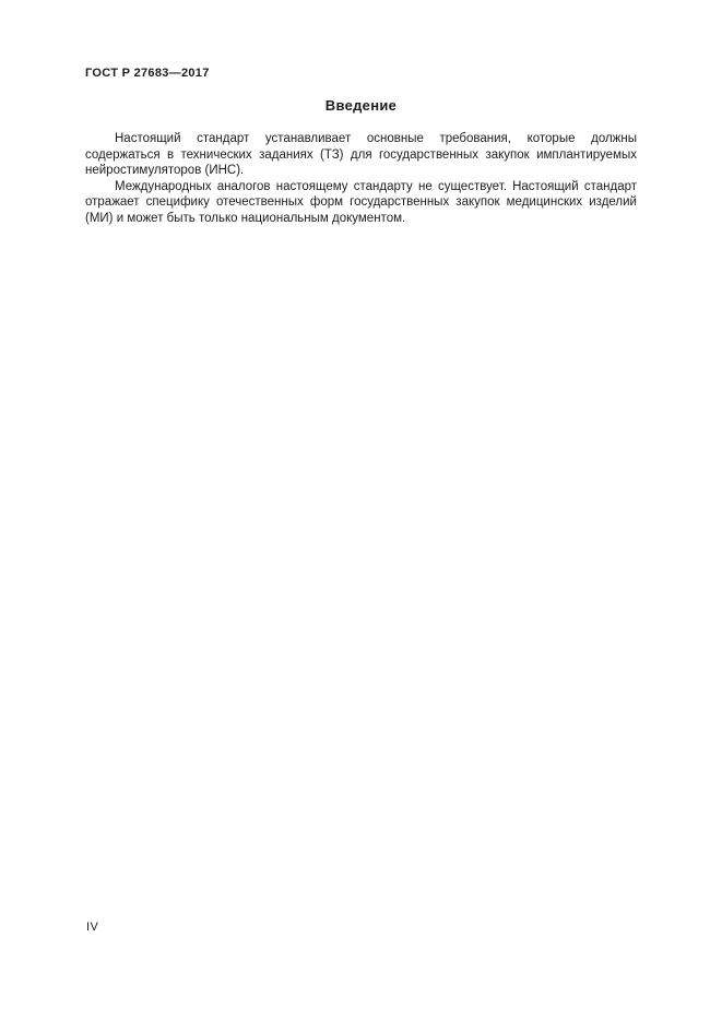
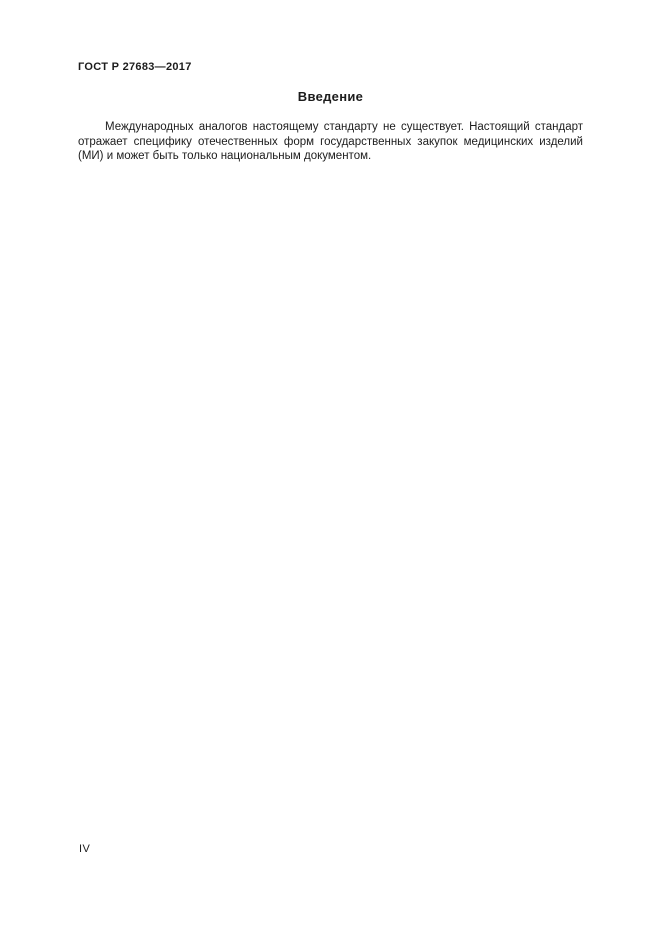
  ГОСТ Р 27683—2017
  Введение
- Настоящий стандарт устанавливает основные требования, которые должны содержаться в технических заданиях (ТЗ) для государственных закупок имплантируемых нейростимуляторов (ИНС).
  Международных аналогов настоящему стандарту не существует. Настоящий стандарт отражает специфику отечественных форм государственных закупок медицинских изделий (МИ) и может быть только национальным документом.
  IV
